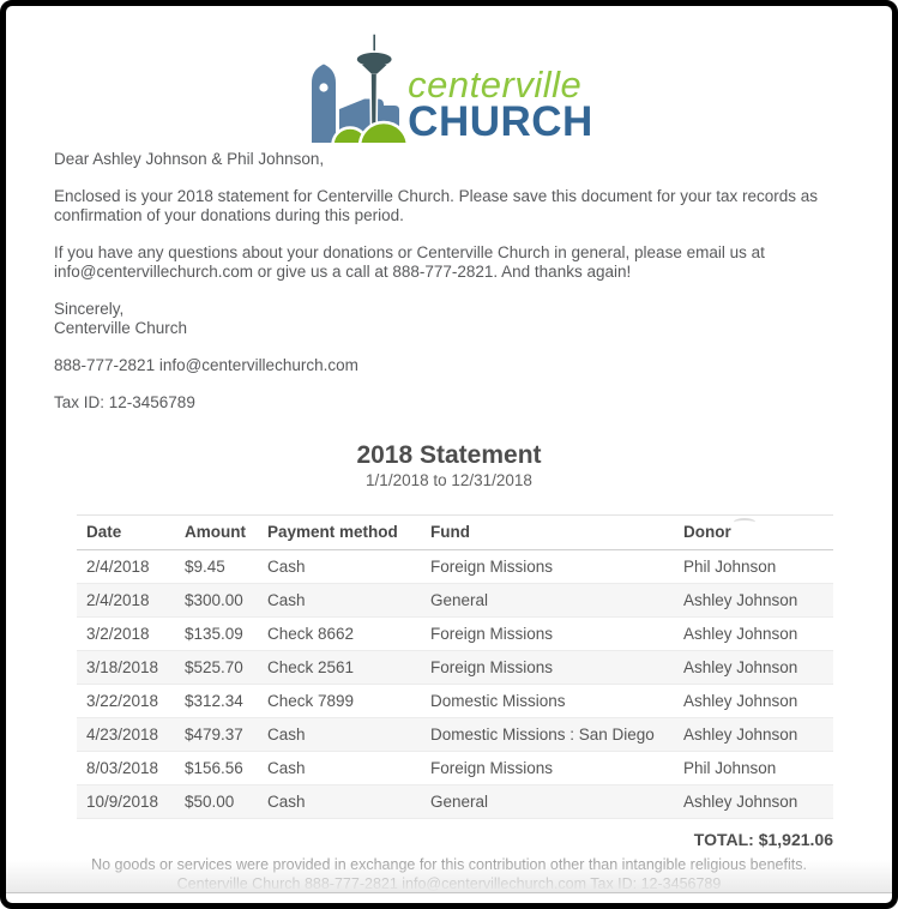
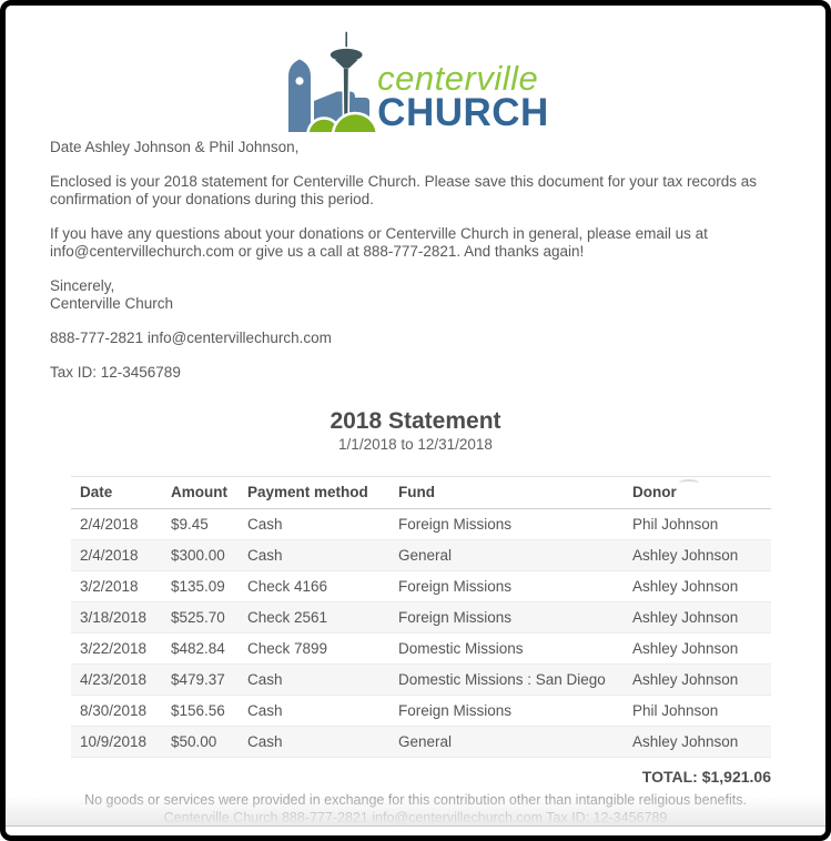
  centerville
  CHURCH
- Dear Ashley Johnson & Phil Johnson,
+ Date Ashley Johnson & Phil Johnson,
  Enclosed is your 2018 statement for Centerville Church. Please save this document for your tax records as confirmation of your donations during this period.
  If you have any questions about your donations or Centerville Church in general, please email us at info@centervillechurch.com or give us a call at 888-777-2821. And thanks again!
  Sincerely,
  Centerville Church
  888-777-2821 info@centervillechurch.com
  Tax ID: 12-3456789
  2018 Statement
  1/1/2018 to 12/31/2018
  Date	Amount	Payment method	Fund	Donor
  2/4/2018	$9.45	Cash	Foreign Missions	Phil Johnson
  2/4/2018	$300.00	Cash	General	Ashley Johnson
- 3/2/2018	$135.09	Check 8662	Foreign Missions	Ashley Johnson
+ 3/2/2018	$135.09	Check 4166	Foreign Missions	Ashley Johnson
  3/18/2018	$525.70	Check 2561	Foreign Missions	Ashley Johnson
- 3/22/2018	$312.34	Check 7899	Domestic Missions	Ashley Johnson
+ 3/22/2018	$482.84	Check 7899	Domestic Missions	Ashley Johnson
  4/23/2018	$479.37	Cash	Domestic Missions : San Diego	Ashley Johnson
- 8/03/2018	$156.56	Cash	Foreign Missions	Phil Johnson
+ 8/30/2018	$156.56	Cash	Foreign Missions	Phil Johnson
  10/9/2018	$50.00	Cash	General	Ashley Johnson
  TOTAL: $1,921.06
